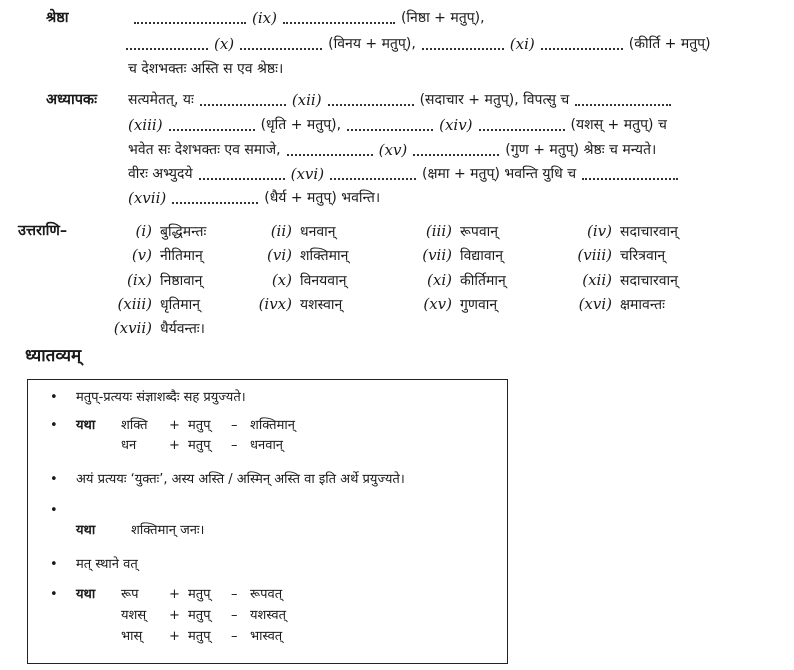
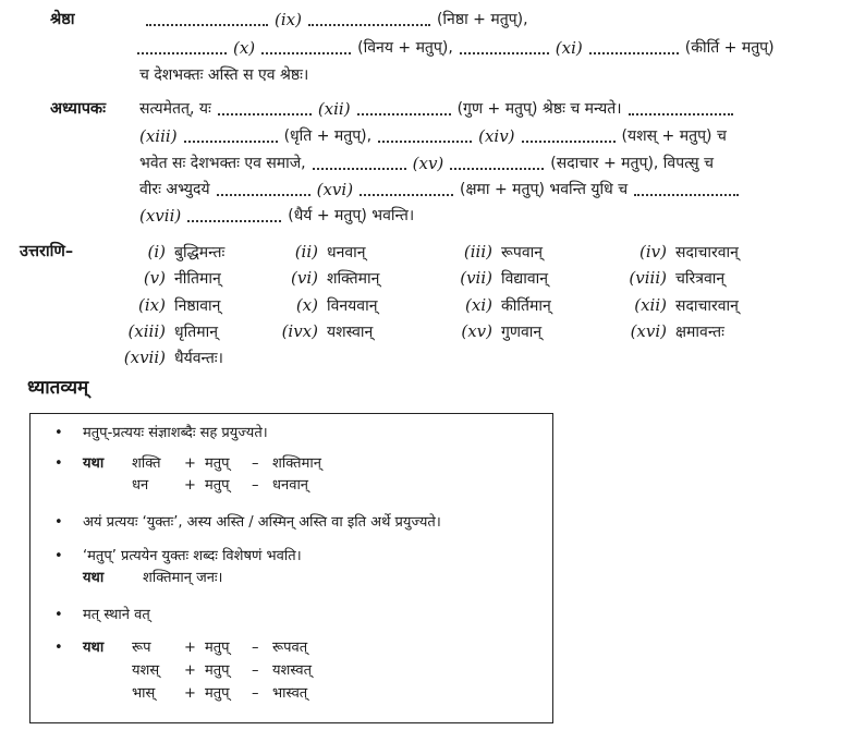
  श्रेष्ठा
  (ix)
  (निष्ठा + मतुप्),
  (x)
  (विनय + मतुप्),
  (xi)
  (कीर्ति + मतुप्)
  च देशभक्तः अस्ति स एव श्रेष्ठः।
  अध्यापकः
  सत्यमेतत्, यः
  (xii)
- (सदाचार + मतुप्), विपत्सु च
+ (गुण + मतुप्) श्रेष्ठः च मन्यते।
  (xiii)
  (धृति + मतुप्),
  (xiv)
  (यशस् + मतुप्) च
  भवेत सः देशभक्तः एव समाजे,
  (xv)
- (गुण + मतुप्) श्रेष्ठः च मन्यते।
+ (सदाचार + मतुप्), विपत्सु च
  वीरः अभ्युदये
  (xvi)
  (क्षमा + मतुप्) भवन्ति युधि च
  (xvii)
  (धैर्य + मतुप्) भवन्ति।
  उत्तराणि–
  (i) बुद्धिमन्तः
  (ii) धनवान्
  (iii) रूपवान्
  (iv) सदाचारवान्
  (v) नीतिमान्
  (vi) शक्तिमान्
  (vii) विद्यावान्
  (viii) चरित्रवान्
  (ix) निष्ठावान्
  (x) विनयवान्
  (xi) कीर्तिमान्
  (xii) सदाचारवान्
  (xiii) धृतिमान्
  (ivx) यशस्वान्
  (xv) गुणवान्
  (xvi) क्षमावन्तः
  (xvii) धैर्यवन्तः।
  ध्यातव्यम्
  •
  मतुप्-प्रत्ययः संज्ञाशब्दैः सह प्रयुज्यते।
  •
  यथा
  शक्ति
  +
  मतुप्
  –
  शक्तिमान्
  धन
  +
  मतुप्
  –
  धनवान्
  •
  अयं प्रत्ययः ‘युक्तः’, अस्य अस्ति / अस्मिन् अस्ति वा इति अर्थे प्रयुज्यते।
  •
+ ‘मतुप्’ प्रत्ययेन युक्तः शब्दः विशेषणं भवति।
  यथा
  शक्तिमान् जनः।
  •
  मत् स्थाने वत्
  •
  यथा
  रूप
  +
  मतुप्
  –
  रूपवत्
  यशस्
  +
  मतुप्
  –
  यशस्वत्
  भास्
  +
  मतुप्
  –
  भास्वत्
